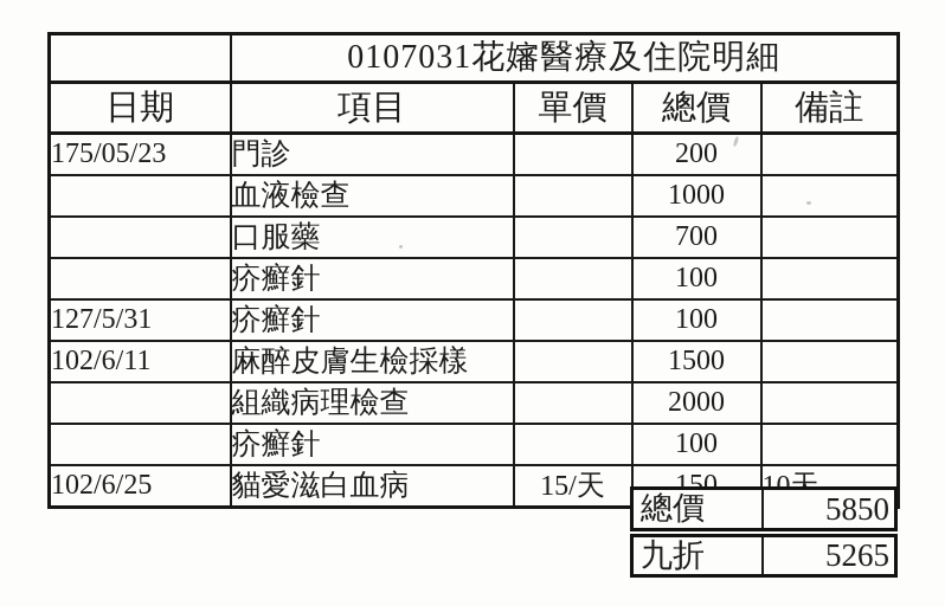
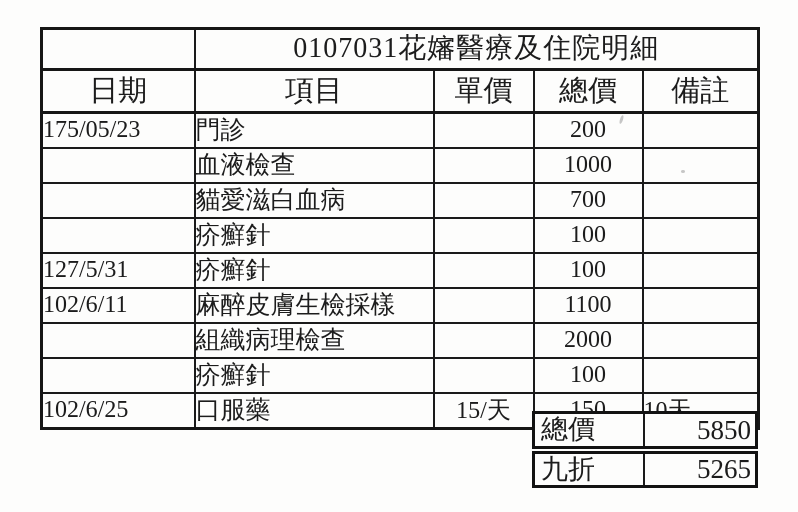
  	0107031花嬸醫療及住院明細
  日期	項目	單價	總價	備註
  175/05/23	門診		200
  	血液檢查		1000
- 	口服藥		700
+ 	貓愛滋白血病		700
  	疥癬針		100
  127/5/31	疥癬針		100
- 102/6/11	麻醉皮膚生檢採樣		1500
+ 102/6/11	麻醉皮膚生檢採樣		1100
  	組織病理檢查		2000
  	疥癬針		100
- 102/6/25	貓愛滋白血病	15/天	150
+ 102/6/25	口服藥	15/天	150
  總價
  5850
  九折
  5265
